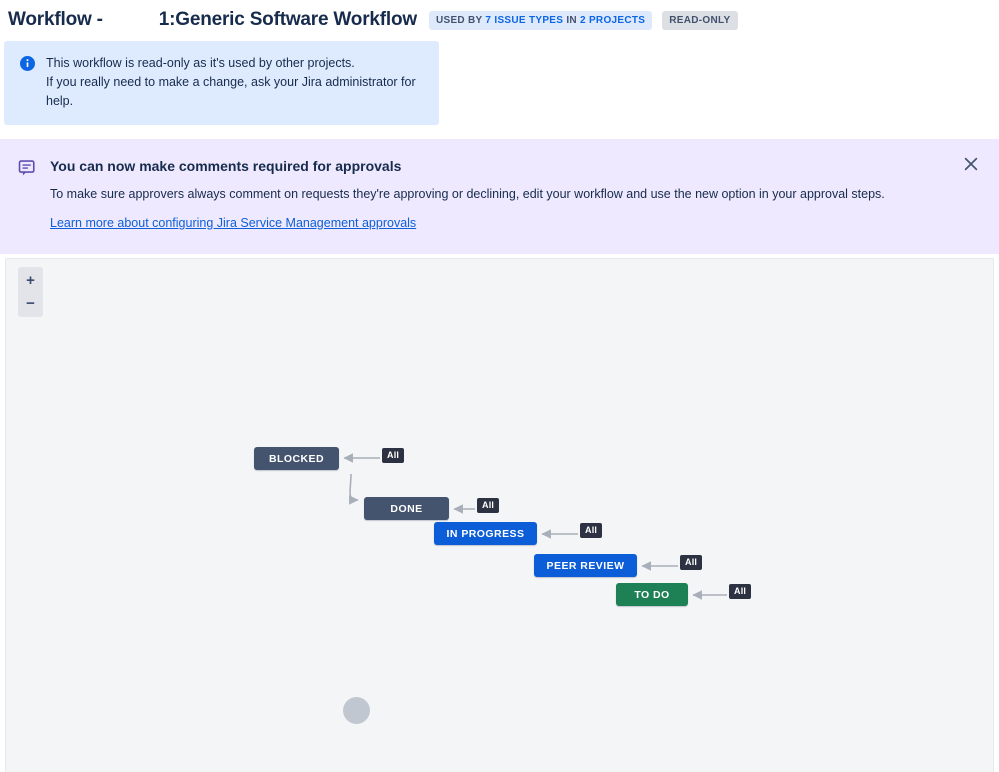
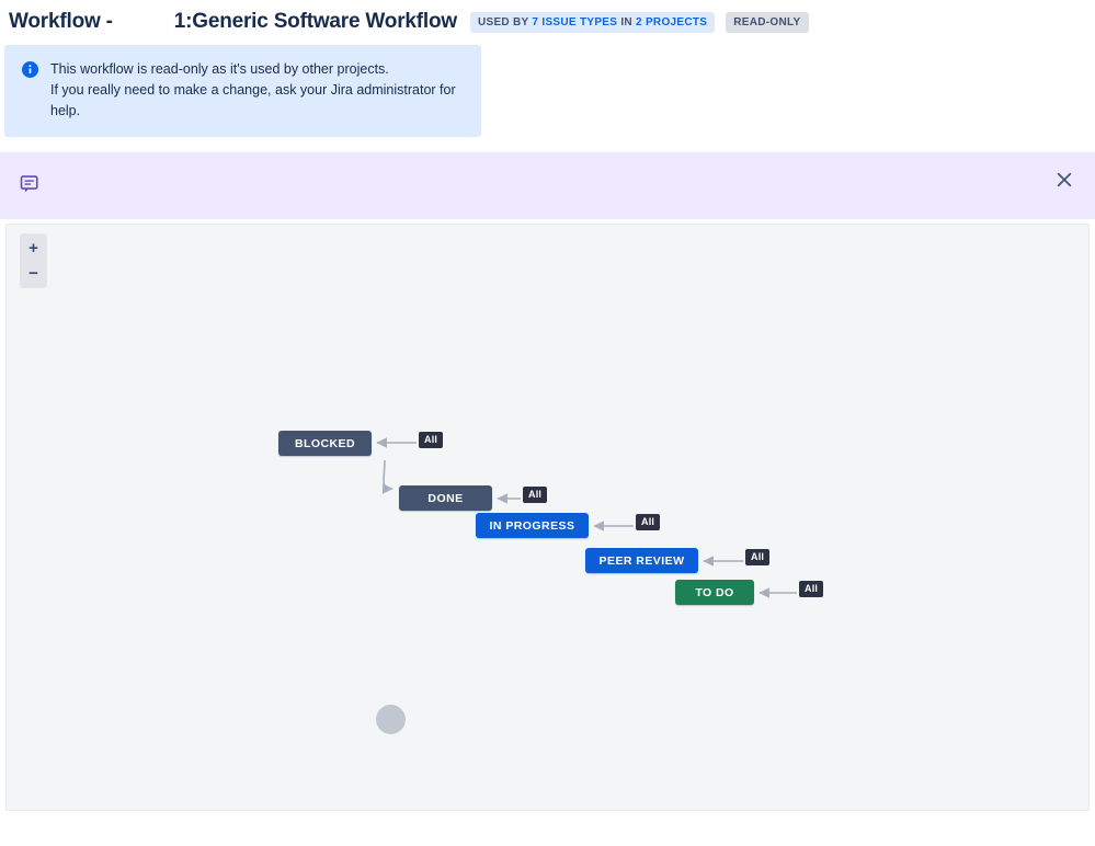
  Workflow -
  1:Generic Software Workflow
  USED BY 7 ISSUE TYPES IN 2 PROJECTS
  READ-ONLY
  This workflow is read-only as it's used by other projects.
  If you really need to make a change, ask your Jira administrator for help.
- You can now make comments required for approvals
- To make sure approvers always comment on requests they're approving or declining, edit your workflow and use the new option in your approval steps.
- Learn more about configuring Jira Service Management approvals
  +
  −
  BLOCKED
  DONE
  IN PROGRESS
  PEER REVIEW
  TO DO
  All
  All
  All
  All
  All
